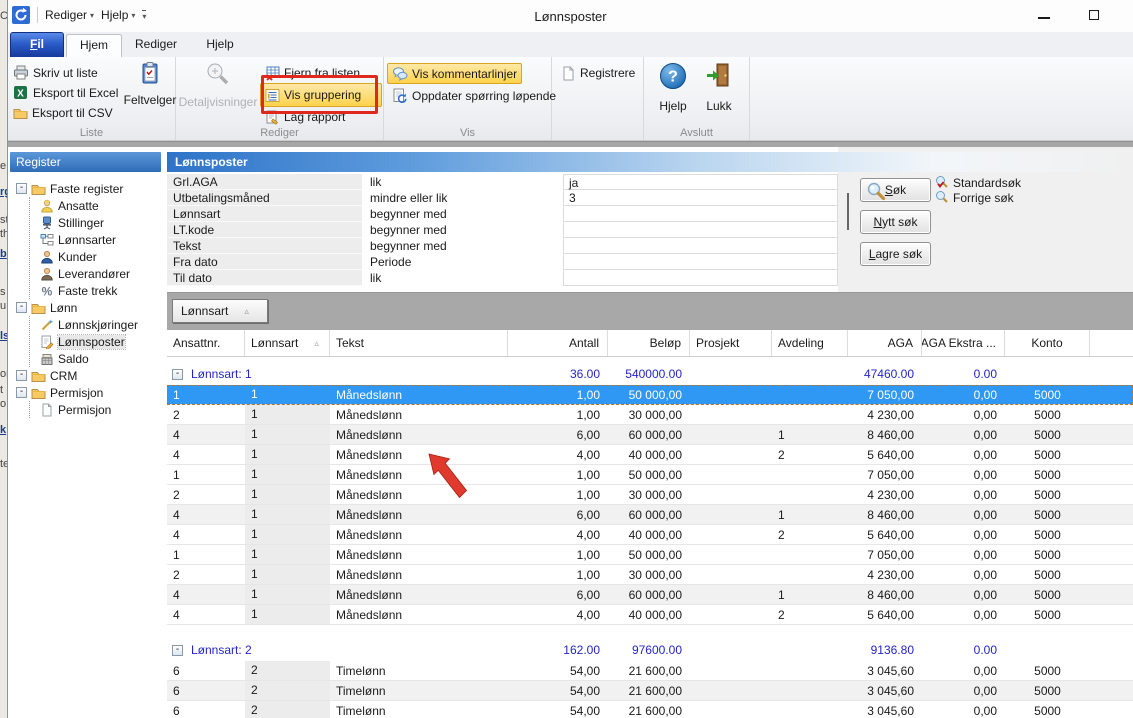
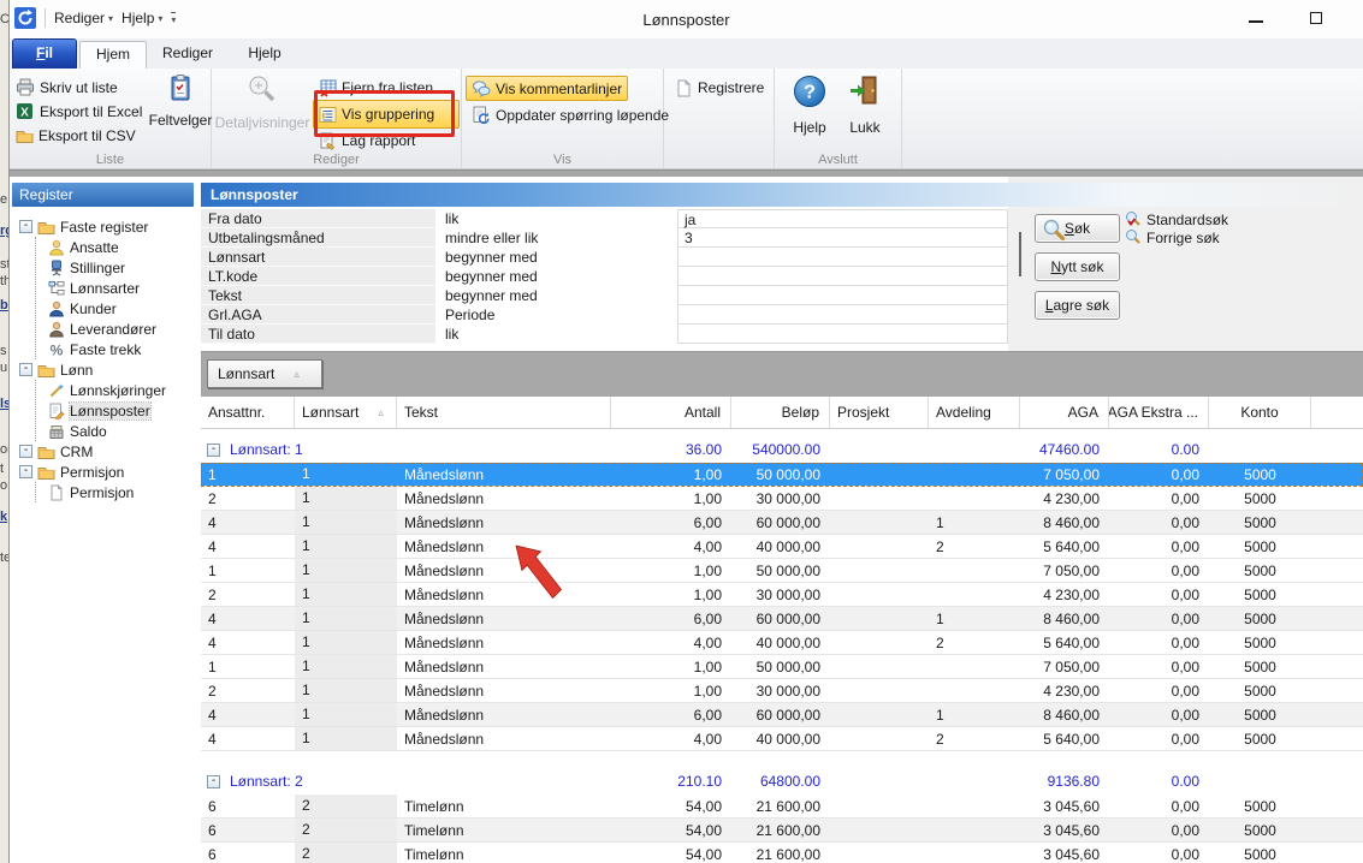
  C
  e
  th
  b
  s
  u
  ls
  t
  o
  k
  te
  Rediger
  ▾
  Hjelp
  ▾
  ▾
  Lønnsposter
  Fil
  Hjem
  Rediger
  Hjelp
  Skriv ut liste
  X
  Eksport til Excel
  Eksport til CSV
  Feltvelger
  Liste
  Detaljvisninger
  Fjern fra listen
  Vis gruppering
  Lag rapport
  Rediger
  Vis kommentarlinjer
  Oppdater spørring løpende
  Vis
  Registrere
  ?
  Hjelp
  Lukk
  Avslutt
  Register
  -
  Faste register
  Ansatte
  Stillinger
  Lønnsarter
  Kunder
  Leverandører
  %
  Faste trekk
  -
  Lønn
  Lønnskjøringer
  Lønnsposter
  Saldo
  -
  CRM
  -
  Permisjon
  Permisjon
  Søk
  Nytt søk
  Lagre søk
  Standardsøk
  Forrige søk
  Lønnsposter
- Grl.AGA
+ Fra dato
  lik
  ja
  Utbetalingsmåned
  mindre eller lik
  3
  Lønnsart
  begynner med
  LT.kode
  begynner med
  Tekst
  begynner med
- Fra dato
+ Grl.AGA
  Periode
  Til dato
  lik
  Lønnsart
  ▵
  Ansattnr.
  Lønnsart
  ▵
  Tekst
  Antall
  Beløp
  Prosjekt
  Avdeling
  AGA
  AGA Ekstra ...
  Konto
  -
  Lønnsart: 1
  36.00
  540000.00
  47460.00
  0.00
  1
  1
  Månedslønn
  1,00
  50 000,00
  7 050,00
  0,00
  5000
  2
  1
  Månedslønn
  1,00
  30 000,00
  4 230,00
  0,00
  5000
  4
  1
  Månedslønn
  6,00
  60 000,00
  1
  8 460,00
  0,00
  5000
  4
  1
  Månedslønn
  4,00
  40 000,00
  2
  5 640,00
  0,00
  5000
  1
  1
  Månedslønn
  1,00
  50 000,00
  7 050,00
  0,00
  5000
  2
  1
  Månedslønn
  1,00
  30 000,00
  4 230,00
  0,00
  5000
  4
  1
  Månedslønn
  6,00
  60 000,00
  1
  8 460,00
  0,00
  5000
  4
  1
  Månedslønn
  4,00
  40 000,00
  2
  5 640,00
  0,00
  5000
  1
  1
  Månedslønn
  1,00
  50 000,00
  7 050,00
  0,00
  5000
  2
  1
  Månedslønn
  1,00
  30 000,00
  4 230,00
  0,00
  5000
  4
  1
  Månedslønn
  6,00
  60 000,00
  1
  8 460,00
  0,00
  5000
  4
  1
  Månedslønn
  4,00
  40 000,00
  2
  5 640,00
  0,00
  5000
  -
  Lønnsart: 2
- 162.00
+ 210.10
- 97600.00
+ 64800.00
  9136.80
  0.00
  6
  2
  Timelønn
  54,00
  21 600,00
  3 045,60
  0,00
  5000
  6
  2
  Timelønn
  54,00
  21 600,00
  3 045,60
  0,00
  5000
  6
  2
  Timelønn
  54,00
  21 600,00
  3 045,60
  0,00
  5000
